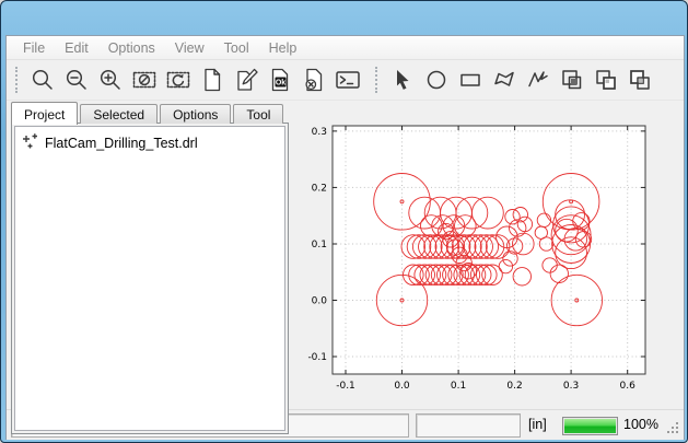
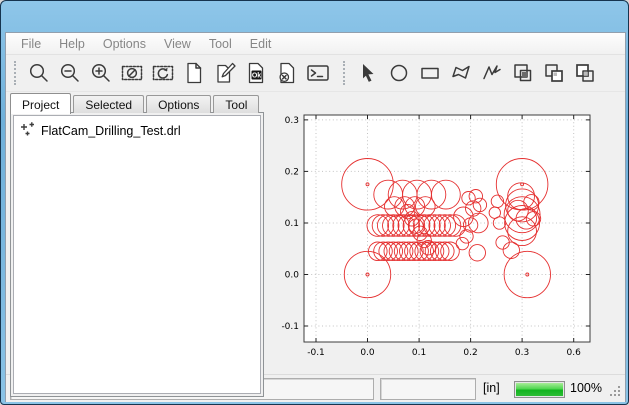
  File
- Edit
+ Help
  Options
  View
  Tool
- Help
+ Edit
  Project
  Selected
  Options
  Tool
  FlatCam_Drilling_Test.drl
  -0.1
  0.0
  0.1
  0.2
  0.3
  0.6
  -0.1
  0.0
  0.1
  0.2
  0.3
  [in]
  100%
